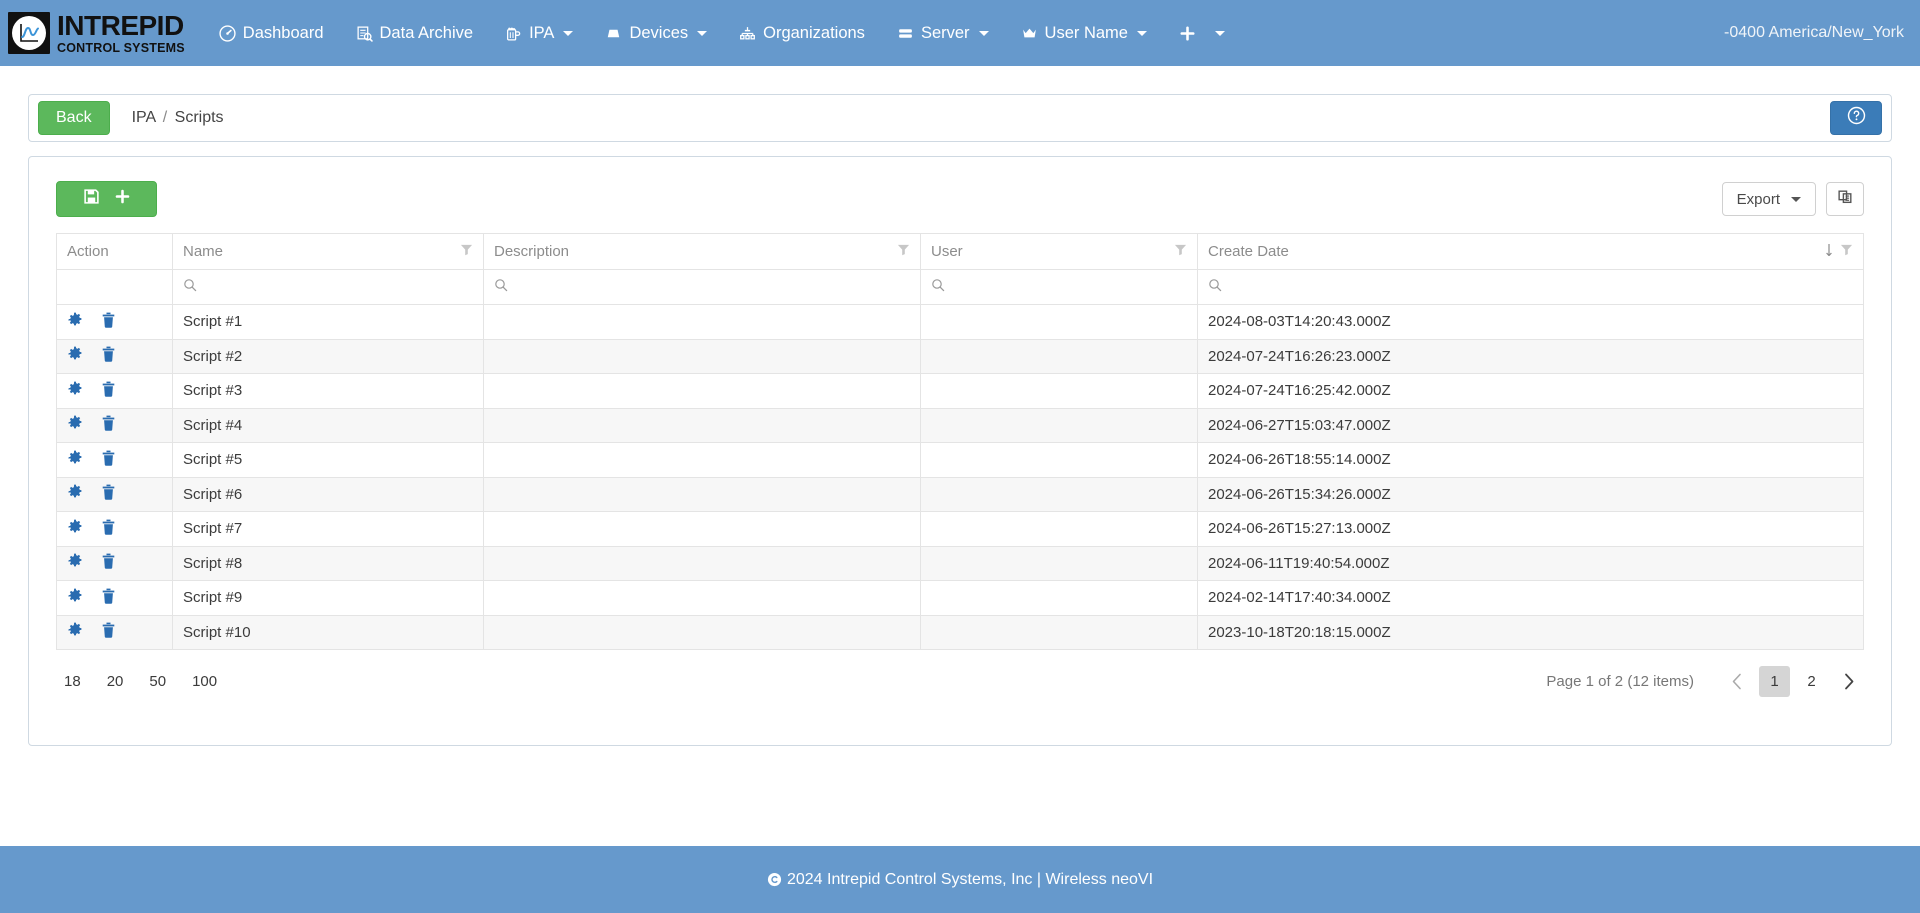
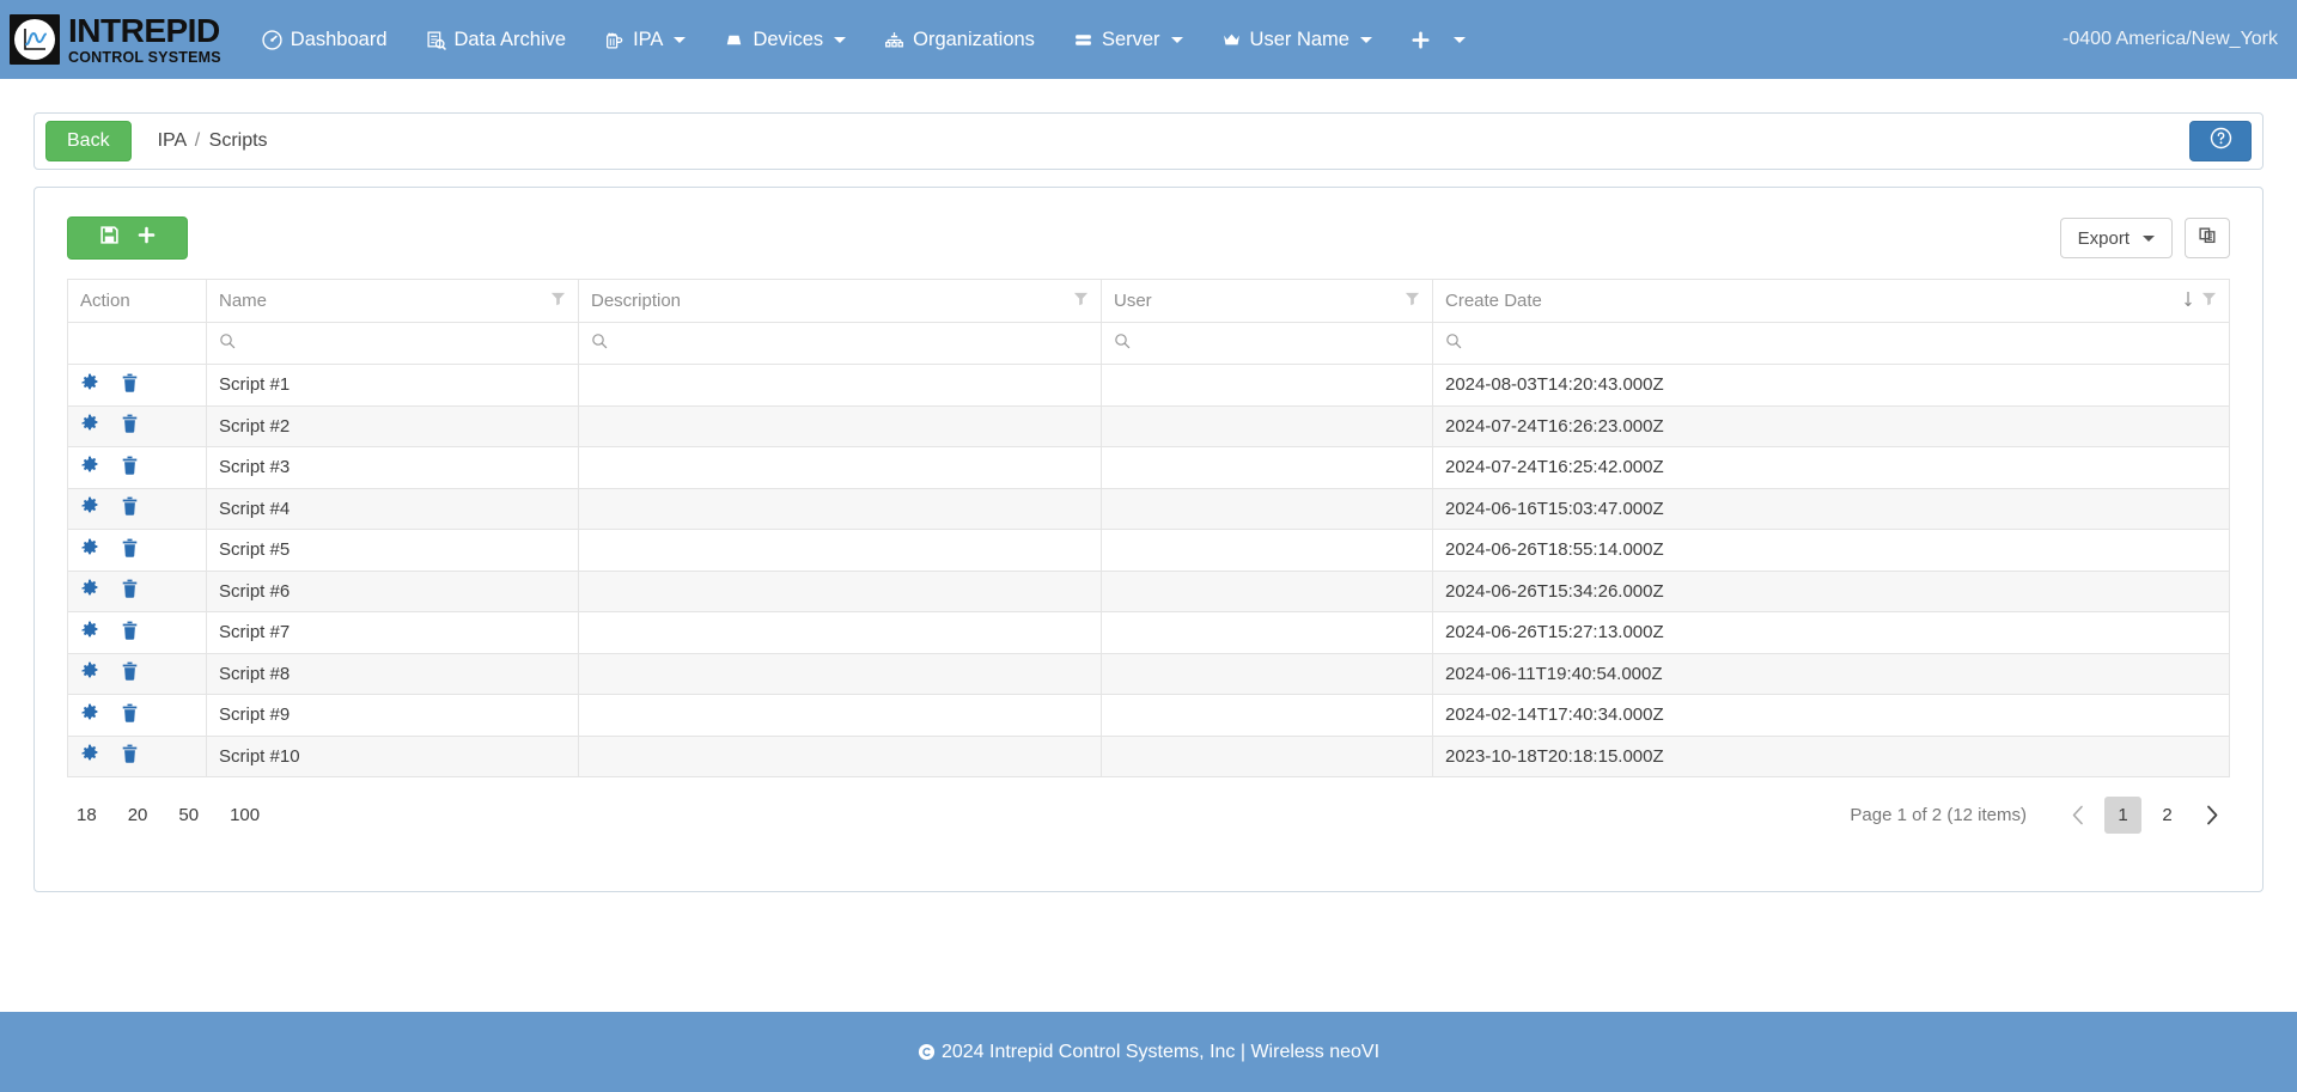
  INTREPID
  CONTROL SYSTEMS
  Dashboard
  Data Archive
  IPA
  Devices
  Organizations
  Server
  User Name
  -0400 America/New_York
  Back
  IPA / Scripts
  Export
  Action	Name	Description	User	Create Date
  	Script #1			2024-08-03T14:20:43.000Z
  	Script #2			2024-07-24T16:26:23.000Z
  	Script #3			2024-07-24T16:25:42.000Z
- 	Script #4			2024-06-27T15:03:47.000Z
+ 	Script #4			2024-06-16T15:03:47.000Z
  	Script #5			2024-06-26T18:55:14.000Z
  	Script #6			2024-06-26T15:34:26.000Z
  	Script #7			2024-06-26T15:27:13.000Z
  	Script #8			2024-06-11T19:40:54.000Z
  	Script #9			2024-02-14T17:40:34.000Z
  	Script #10			2023-10-18T20:18:15.000Z
  18
  20
  50
  100
  Page 1 of 2 (12 items)
  1
  2
  2024 Intrepid Control Systems, Inc | Wireless neoVI
